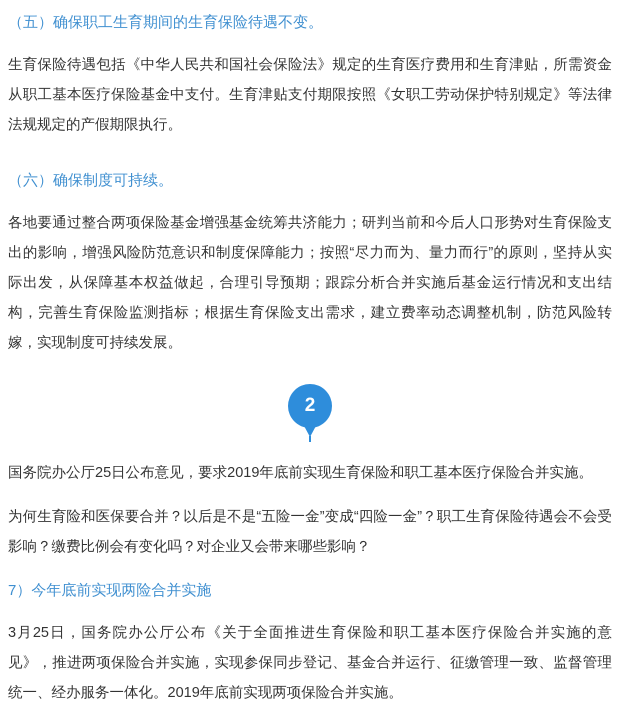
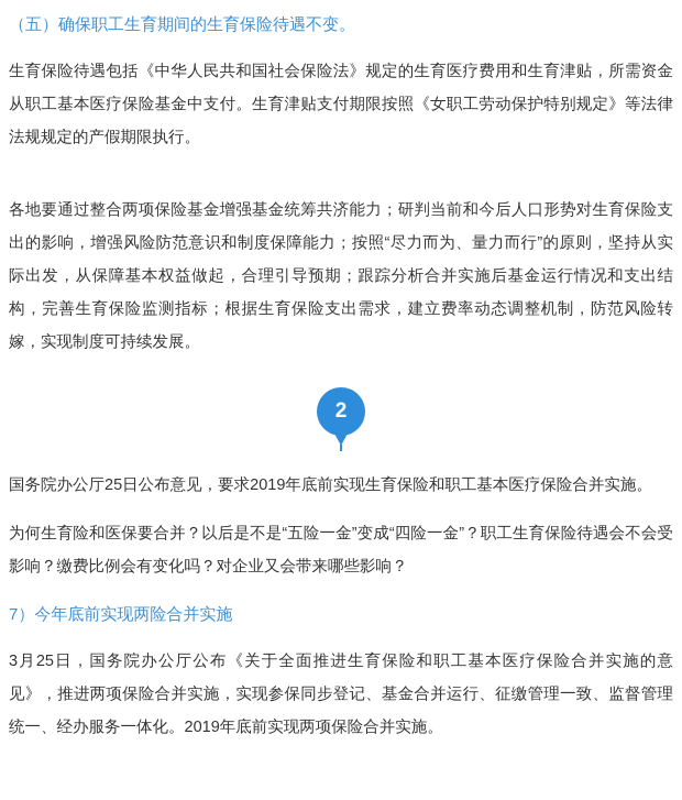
  （五）确保职工生育期间的生育保险待遇不变。
  生育保险待遇包括《中华人民共和国社会保险法》规定的生育医疗费用和生育津贴，所需资金从职工基本医疗保险基金中支付。生育津贴支付期限按照《女职工劳动保护特别规定》等法律法规规定的产假期限执行。
- （六）确保制度可持续。
  各地要通过整合两项保险基金增强基金统筹共济能力；研判当前和今后人口形势对生育保险支出的影响，增强风险防范意识和制度保障能力；按照“尽力而为、量力而行”的原则，坚持从实际出发，从保障基本权益做起，合理引导预期；跟踪分析合并实施后基金运行情况和支出结构，完善生育保险监测指标；根据生育保险支出需求，建立费率动态调整机制，防范风险转嫁，实现制度可持续发展。
  2
  国务院办公厅25日公布意见，要求2019年底前实现生育保险和职工基本医疗保险合并实施。
  为何生育险和医保要合并？以后是不是“五险一金”变成“四险一金”？职工生育保险待遇会不会受影响？缴费比例会有变化吗？对企业又会带来哪些影响？
  7）今年底前实现两险合并实施
  3月25日，国务院办公厅公布《关于全面推进生育保险和职工基本医疗保险合并实施的意见》，推进两项保险合并实施，实现参保同步登记、基金合并运行、征缴管理一致、监督管理统一、经办服务一体化。2019年底前实现两项保险合并实施。
